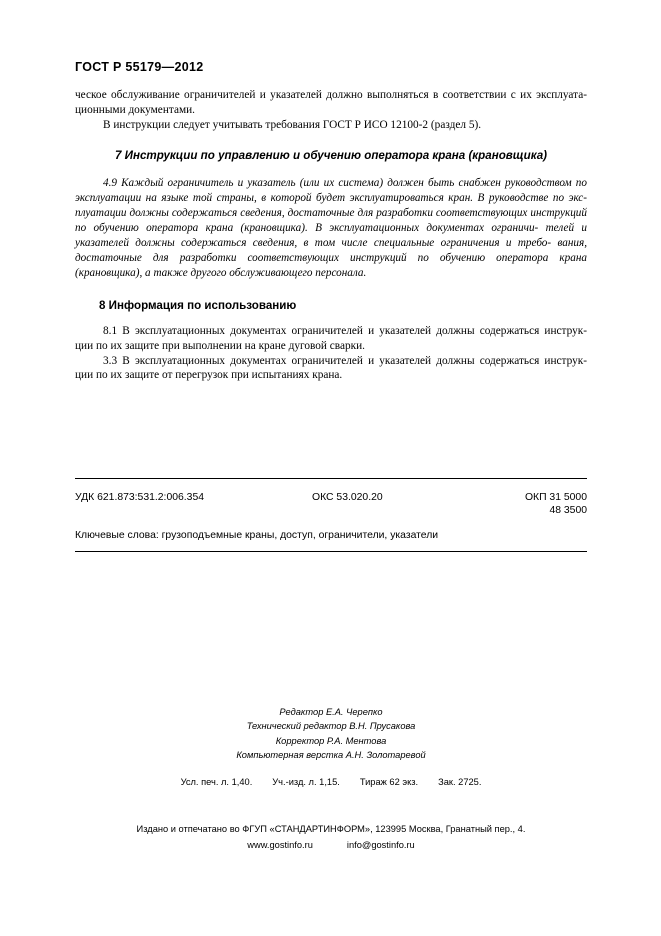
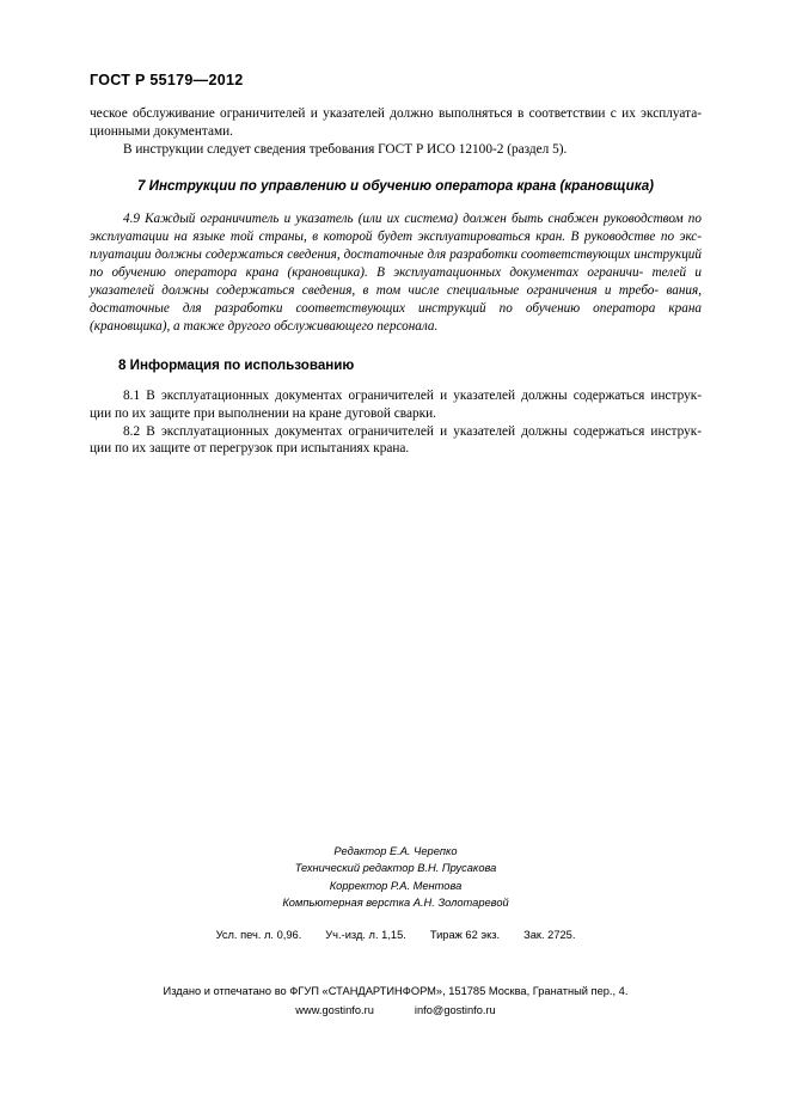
  ГОСТ Р 55179—2012
  ческое обслуживание ограничителей и указателей должно выполняться в соответствии с их эксплуата- ционными документами.
- В инструкции следует учитывать требования ГОСТ Р ИСО 12100-2 (раздел 5).
+ В инструкции следует сведения требования ГОСТ Р ИСО 12100-2 (раздел 5).
  7 Инструкции по управлению и обучению оператора крана (крановщика)
  4.9 Каждый ограничитель и указатель (или их система) должен быть снабжен руководством по эксплуатации на языке той страны, в которой будет эксплуатироваться кран. В руководстве по экс- плуатации должны содержаться сведения, достаточные для разработки соответствующих инструкций по обучению оператора крана (крановщика). В эксплуатационных документах ограничи- телей и указателей должны содержаться сведения, в том числе специальные ограничения и требо- вания, достаточные для разработки соответствующих инструкций по обучению оператора крана (крановщика), а также другого обслуживающего персонала.
  8 Информация по использованию
  8.1 В эксплуатационных документах ограничителей и указателей должны содержаться инструк- ции по их защите при выполнении на кране дуговой сварки.
- 3.3 В эксплуатационных документах ограничителей и указателей должны содержаться инструк- ции по их защите от перегрузок при испытаниях крана.
+ 8.2 В эксплуатационных документах ограничителей и указателей должны содержаться инструк- ции по их защите от перегрузок при испытаниях крана.
- УДК 621.873:531.2:006.354
- ОКС 53.020.20
- ОКП 31 5000
- 48 3500
- Ключевые слова: грузоподъемные краны, доступ, ограничители, указатели
  Редактор Е.А. Черепко
  Технический редактор В.Н. Прусакова
  Корректор Р.А. Ментова
  Компьютерная верстка А.Н. Золотаревой
- Усл. печ. л. 1,40. Уч.-изд. л. 1,15. Тираж 62 экз. Зак. 2725.
+ Усл. печ. л. 0,96. Уч.-изд. л. 1,15. Тираж 62 экз. Зак. 2725.
- Издано и отпечатано во ФГУП «СТАНДАРТИНФОРМ», 123995 Москва, Гранатный пер., 4.
+ Издано и отпечатано во ФГУП «СТАНДАРТИНФОРМ», 151785 Москва, Гранатный пер., 4.
  www.gostinfo.ru info@gostinfo.ru
